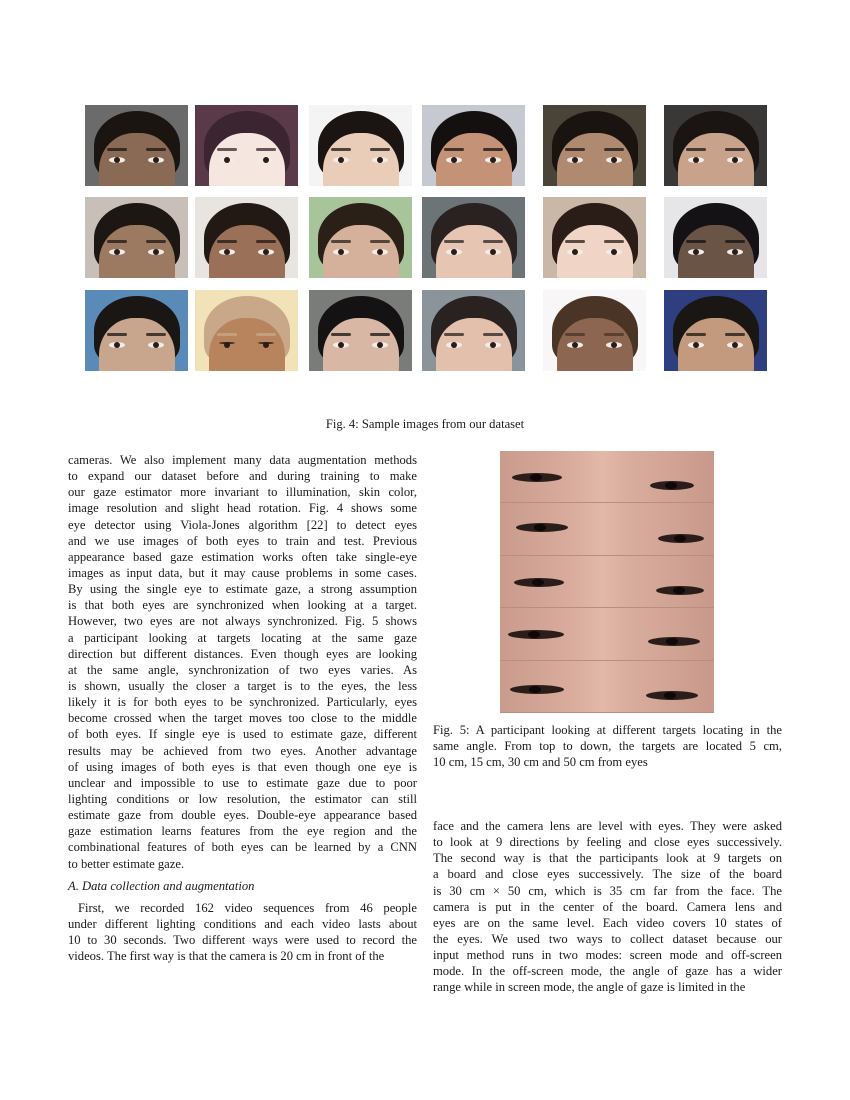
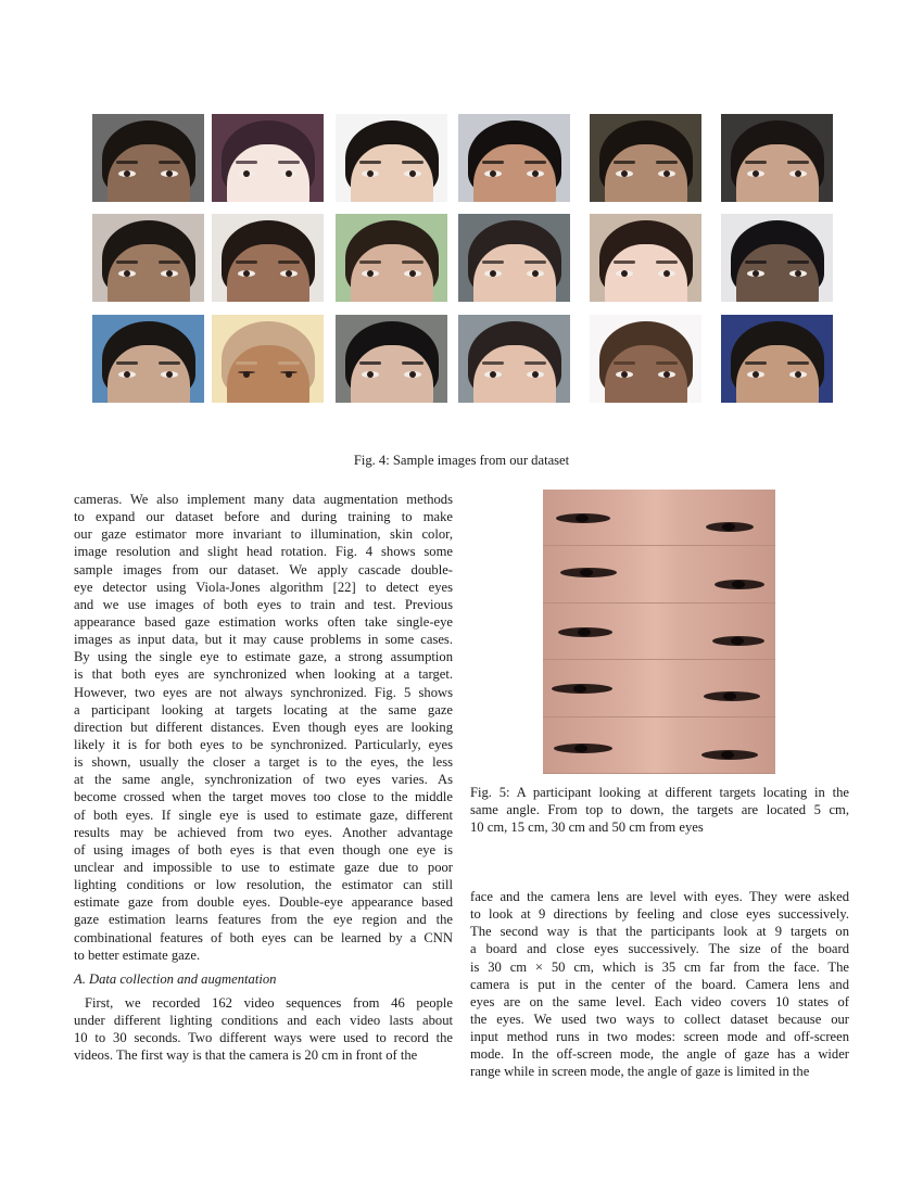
  Fig. 4: Sample images from our dataset
  cameras. We also implement many data augmentation methods
  to expand our dataset before and during training to make
  our gaze estimator more invariant to illumination, skin color,
  image resolution and slight head rotation. Fig. 4 shows some
+ sample images from our dataset. We apply cascade double-
  eye detector using Viola-Jones algorithm [22] to detect eyes
  and we use images of both eyes to train and test. Previous
  appearance based gaze estimation works often take single-eye
  images as input data, but it may cause problems in some cases.
  By using the single eye to estimate gaze, a strong assumption
  is that both eyes are synchronized when looking at a target.
  However, two eyes are not always synchronized. Fig. 5 shows
  a participant looking at targets locating at the same gaze
  direction but different distances. Even though eyes are looking
- at the same angle, synchronization of two eyes varies. As
+ likely it is for both eyes to be synchronized. Particularly, eyes
  is shown, usually the closer a target is to the eyes, the less
- likely it is for both eyes to be synchronized. Particularly, eyes
+ at the same angle, synchronization of two eyes varies. As
  become crossed when the target moves too close to the middle
  of both eyes. If single eye is used to estimate gaze, different
  results may be achieved from two eyes. Another advantage
  of using images of both eyes is that even though one eye is
  unclear and impossible to use to estimate gaze due to poor
  lighting conditions or low resolution, the estimator can still
  estimate gaze from double eyes. Double-eye appearance based
  gaze estimation learns features from the eye region and the
  combinational features of both eyes can be learned by a CNN
  to better estimate gaze.
  A. Data collection and augmentation
  First, we recorded 162 video sequences from 46 people
  under different lighting conditions and each video lasts about
  10 to 30 seconds. Two different ways were used to record the
  videos. The first way is that the camera is 20 cm in front of the
  Fig. 5: A participant looking at different targets locating in the
  same angle. From top to down, the targets are located 5 cm,
  10 cm, 15 cm, 30 cm and 50 cm from eyes
  face and the camera lens are level with eyes. They were asked
  to look at 9 directions by feeling and close eyes successively.
  The second way is that the participants look at 9 targets on
  a board and close eyes successively. The size of the board
  is 30 cm × 50 cm, which is 35 cm far from the face. The
  camera is put in the center of the board. Camera lens and
  eyes are on the same level. Each video covers 10 states of
  the eyes. We used two ways to collect dataset because our
  input method runs in two modes: screen mode and off-screen
  mode. In the off-screen mode, the angle of gaze has a wider
  range while in screen mode, the angle of gaze is limited in the
